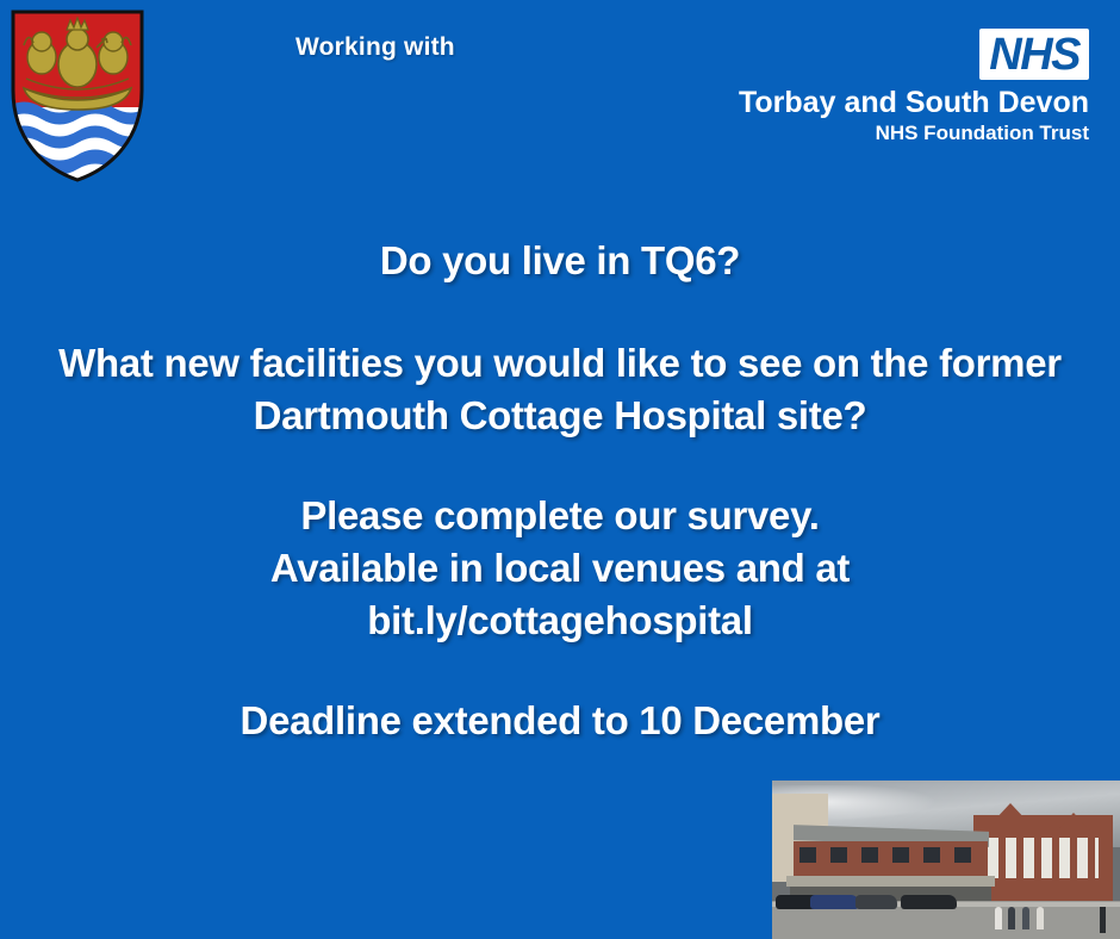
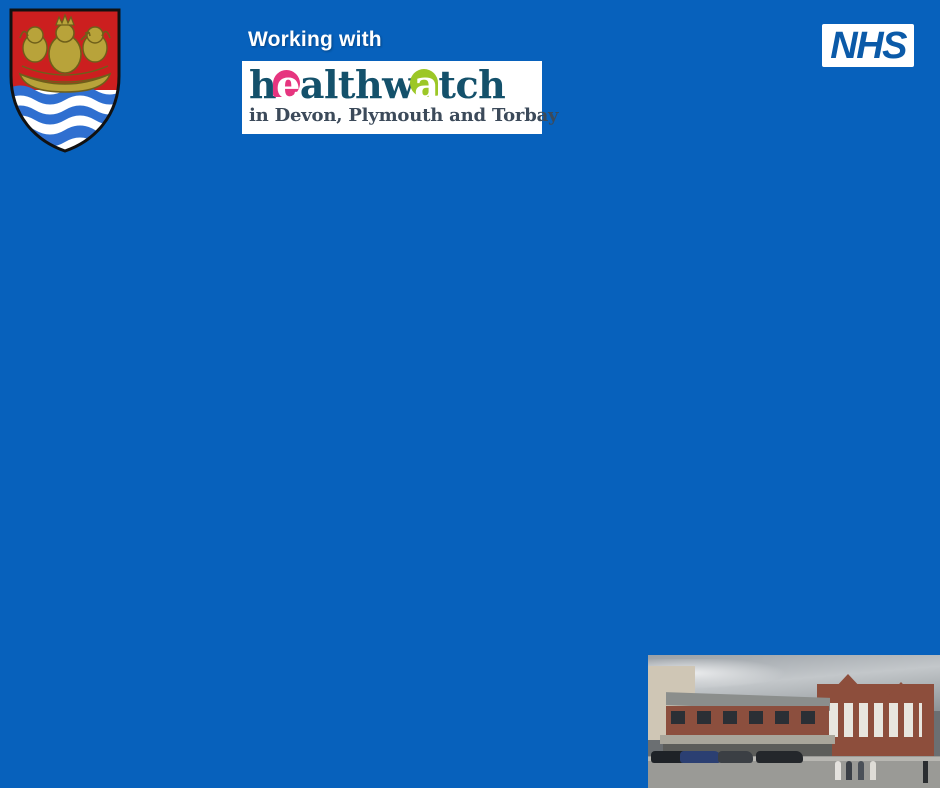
  Working with
+ healthwatch
+ in Devon, Plymouth and Torbay
  NHS
- Torbay and South Devon
- NHS Foundation Trust
- Do you live in TQ6?
- What new facilities you would like to see on the former
- Dartmouth Cottage Hospital site?
- Please complete our survey.
- Available in local venues and at
- bit.ly/cottagehospital
- Deadline extended to 10 December
